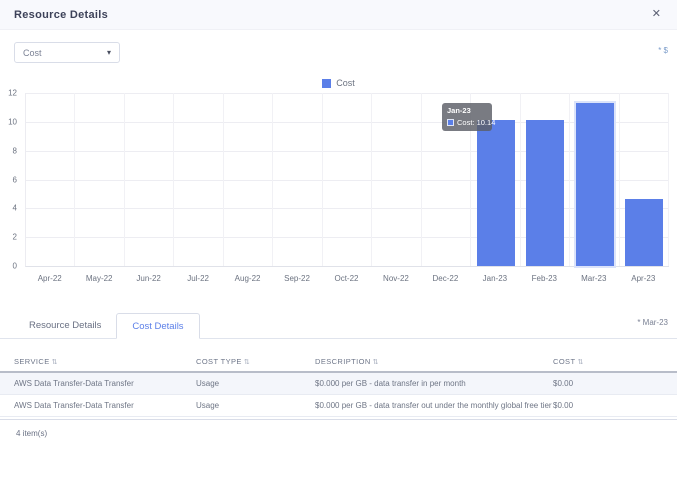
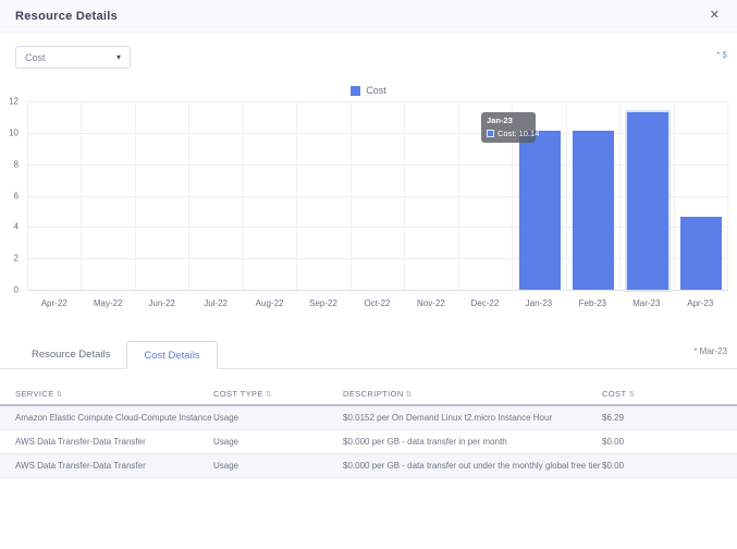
  Resource Details
  ✕
  Cost
  ▾
  * $
  Cost
  0
  2
  4
  6
  8
  10
  12
  Apr-22
  May-22
  Jun-22
  Jul-22
  Aug-22
  Sep-22
  Oct-22
  Nov-22
  Dec-22
  Jan-23
  Feb-23
  Mar-23
  Apr-23
  Jan-23
  Cost: 10.14
  Resource Details
  Cost Details
  * Mar-23
  SERVICE	COST TYPE	DESCRIPTION	COST
+ Amazon Elastic Compute Cloud-Compute Instance	Usage	$0.0152 per On Demand Linux t2.micro Instance Hour	$6.29
  AWS Data Transfer-Data Transfer	Usage	$0.000 per GB - data transfer in per month	$0.00
  AWS Data Transfer-Data Transfer	Usage	$0.000 per GB - data transfer out under the monthly global free tier	$0.00
- 4 item(s)
